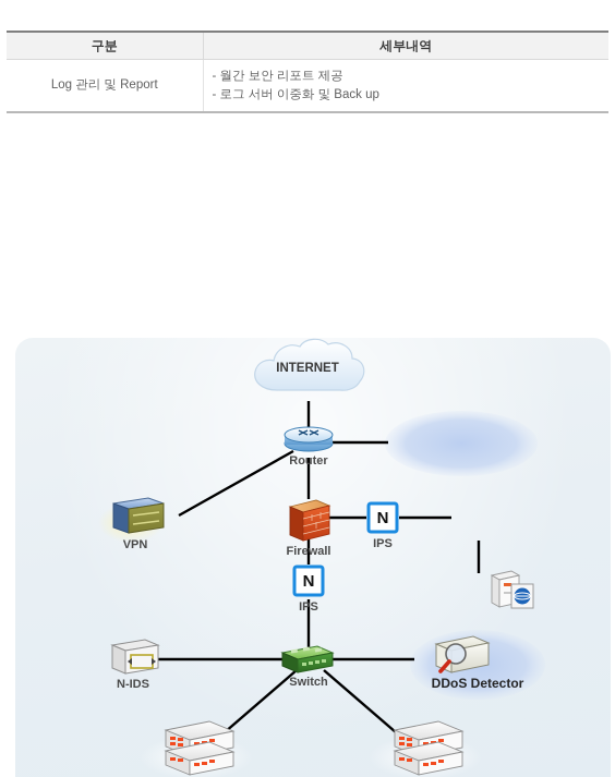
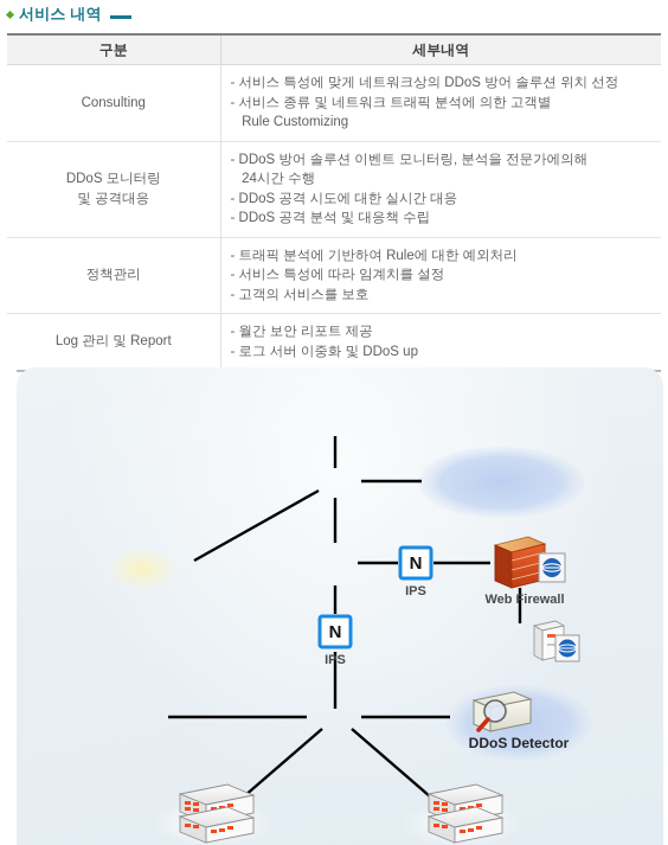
+ 서비스 내역
  구분	세부내역
+ Consulting	- 서비스 특성에 맞게 네트워크상의 DDoS 방어 솔루션 위치 선정 - 서비스 종류 및 네트워크 트래픽 분석에 의한 고객별 Rule Customizing
+ DDoS 모니터링 및 공격대응	- DDoS 방어 솔루션 이벤트 모니터링, 분석을 전문가에의해 24시간 수행 - DDoS 공격 시도에 대한 실시간 대응 - DDoS 공격 분석 및 대응책 수립
+ 정책관리	- 트래픽 분석에 기반하여 Rule에 대한 예외처리 - 서비스 특성에 따라 임계치를 설정 - 고객의 서비스를 보호
- Log 관리 및 Report	- 월간 보안 리포트 제공 - 로그 서버 이중화 및 Back up
+ Log 관리 및 Report	- 월간 보안 리포트 제공 - 로그 서버 이중화 및 DDoS up
- INTERNET
- Router
- VPN
- Firewall
  N
  IPS
+ Web Firewall
  N
  IPS
- N-IDS
- Switch
  DDoS Detector
